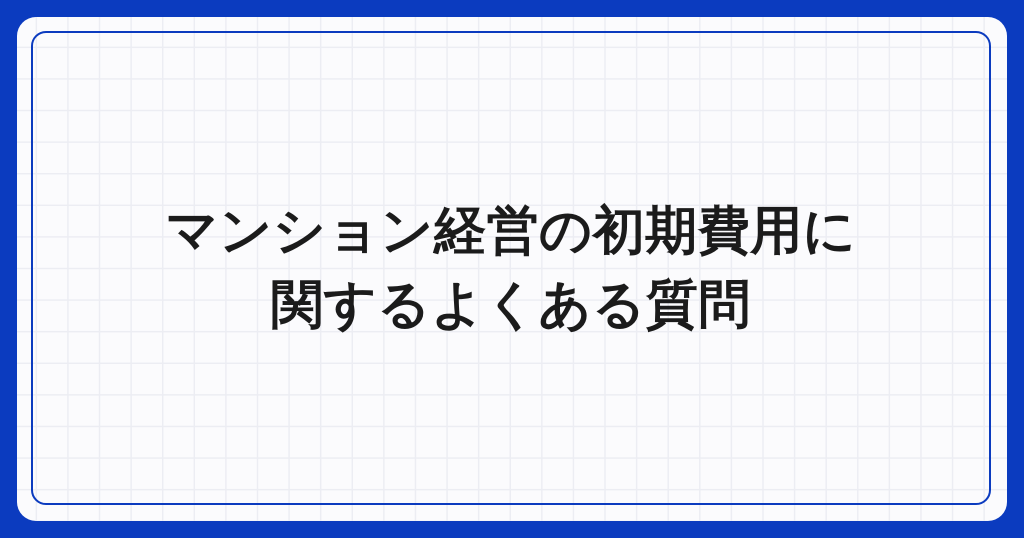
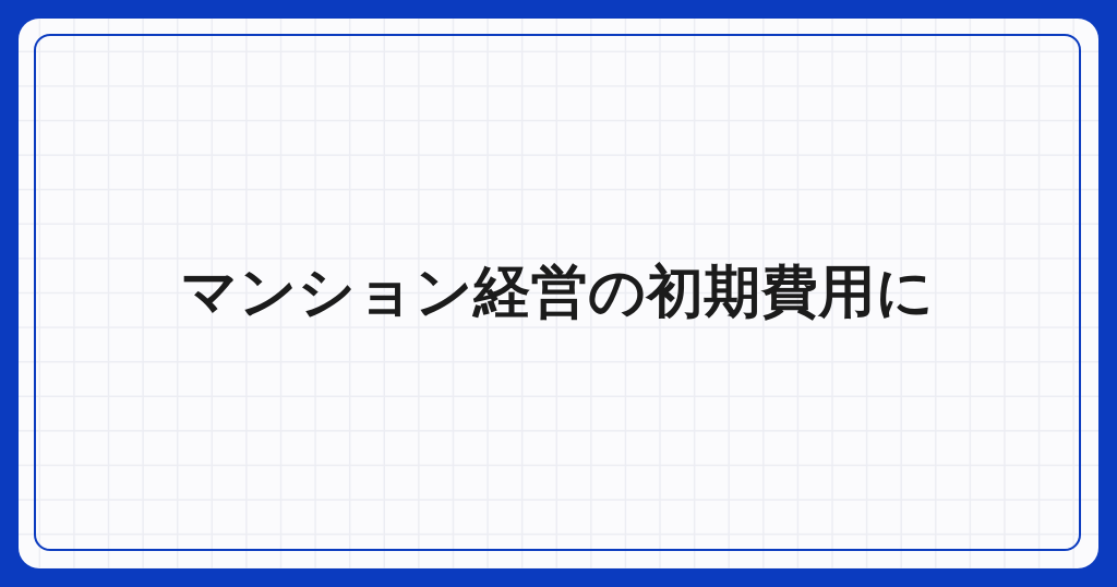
  マンション経営の初期費用に
- 関するよくある質問
